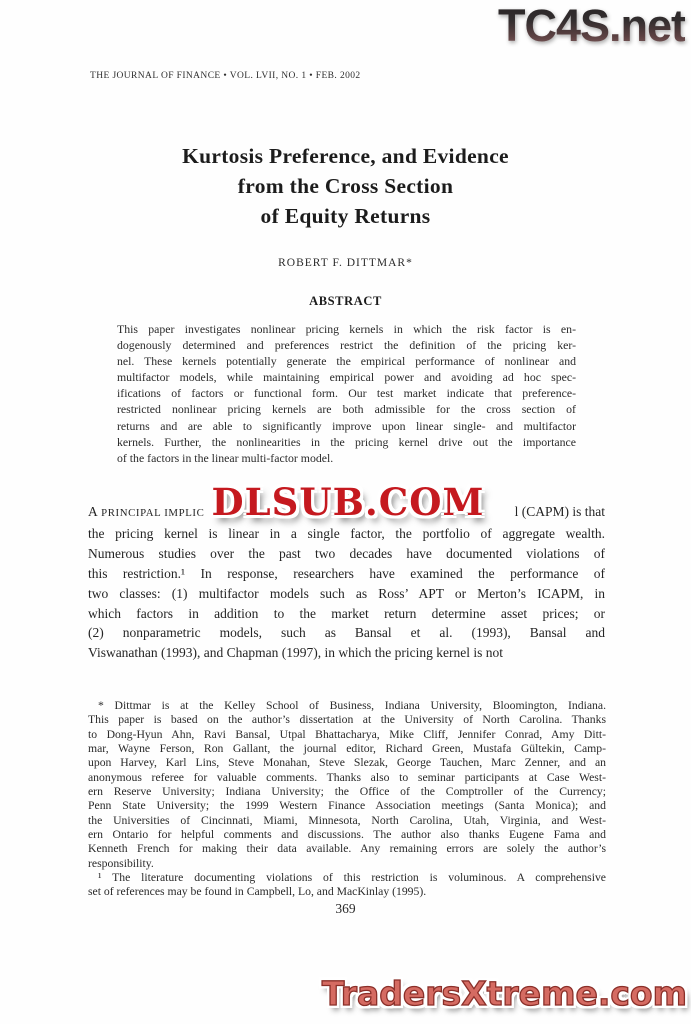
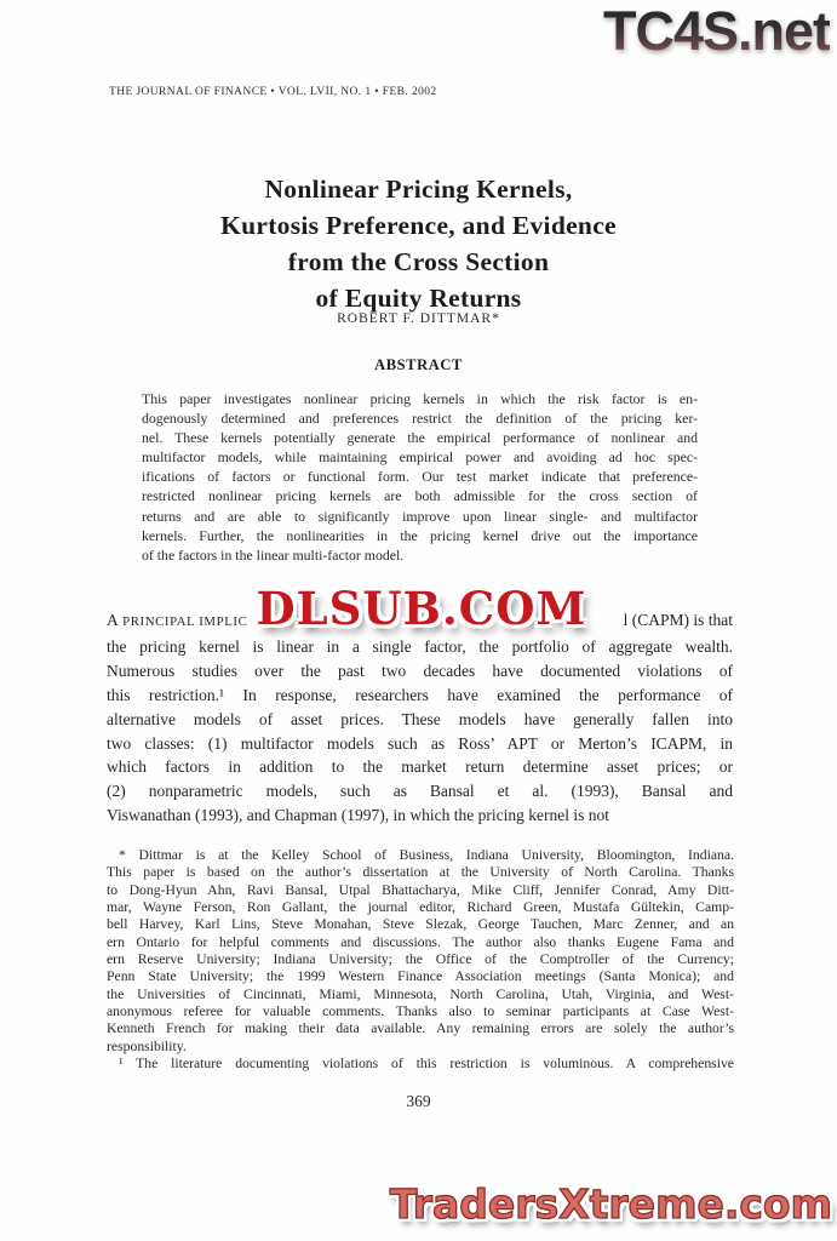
  TC4S.net
  THE JOURNAL OF FINANCE • VOL. LVII, NO. 1 • FEB. 2002
+ Nonlinear Pricing Kernels,
  Kurtosis Preference, and Evidence
  from the Cross Section
  of Equity Returns
  ROBERT F. DITTMAR*
  ABSTRACT
  This paper investigates nonlinear pricing kernels in which the risk factor is en-
  dogenously determined and preferences restrict the definition of the pricing ker-
  nel. These kernels potentially generate the empirical performance of nonlinear and
  multifactor models, while maintaining empirical power and avoiding ad hoc spec-
  ifications of factors or functional form. Our test market indicate that preference-
  restricted nonlinear pricing kernels are both admissible for the cross section of
  returns and are able to significantly improve upon linear single- and multifactor
  kernels. Further, the nonlinearities in the pricing kernel drive out the importance
  of the factors in the linear multi-factor model.
  A PRINCIPAL IMPLIC
  l (CAPM) is that
  the pricing kernel is linear in a single factor, the portfolio of aggregate wealth.
  Numerous studies over the past two decades have documented violations of
  this restriction.¹ In response, researchers have examined the performance of
+ alternative models of asset prices. These models have generally fallen into
  two classes: (1) multifactor models such as Ross’ APT or Merton’s ICAPM, in
  which factors in addition to the market return determine asset prices; or
  (2) nonparametric models, such as Bansal et al. (1993), Bansal and
  Viswanathan (1993), and Chapman (1997), in which the pricing kernel is not
  DLSUB.COM
  * Dittmar is at the Kelley School of Business, Indiana University, Bloomington, Indiana.
  This paper is based on the author’s dissertation at the University of North Carolina. Thanks
  to Dong-Hyun Ahn, Ravi Bansal, Utpal Bhattacharya, Mike Cliff, Jennifer Conrad, Amy Ditt-
  mar, Wayne Ferson, Ron Gallant, the journal editor, Richard Green, Mustafa Gültekin, Camp-
- upon Harvey, Karl Lins, Steve Monahan, Steve Slezak, George Tauchen, Marc Zenner, and an
+ bell Harvey, Karl Lins, Steve Monahan, Steve Slezak, George Tauchen, Marc Zenner, and an
- anonymous referee for valuable comments. Thanks also to seminar participants at Case West-
+ ern Ontario for helpful comments and discussions. The author also thanks Eugene Fama and
  ern Reserve University; Indiana University; the Office of the Comptroller of the Currency;
  Penn State University; the 1999 Western Finance Association meetings (Santa Monica); and
  the Universities of Cincinnati, Miami, Minnesota, North Carolina, Utah, Virginia, and West-
- ern Ontario for helpful comments and discussions. The author also thanks Eugene Fama and
+ anonymous referee for valuable comments. Thanks also to seminar participants at Case West-
  Kenneth French for making their data available. Any remaining errors are solely the author’s
  responsibility.
  ¹ The literature documenting violations of this restriction is voluminous. A comprehensive
- set of references may be found in Campbell, Lo, and MacKinlay (1995).
  369
  TradersXtreme.com
